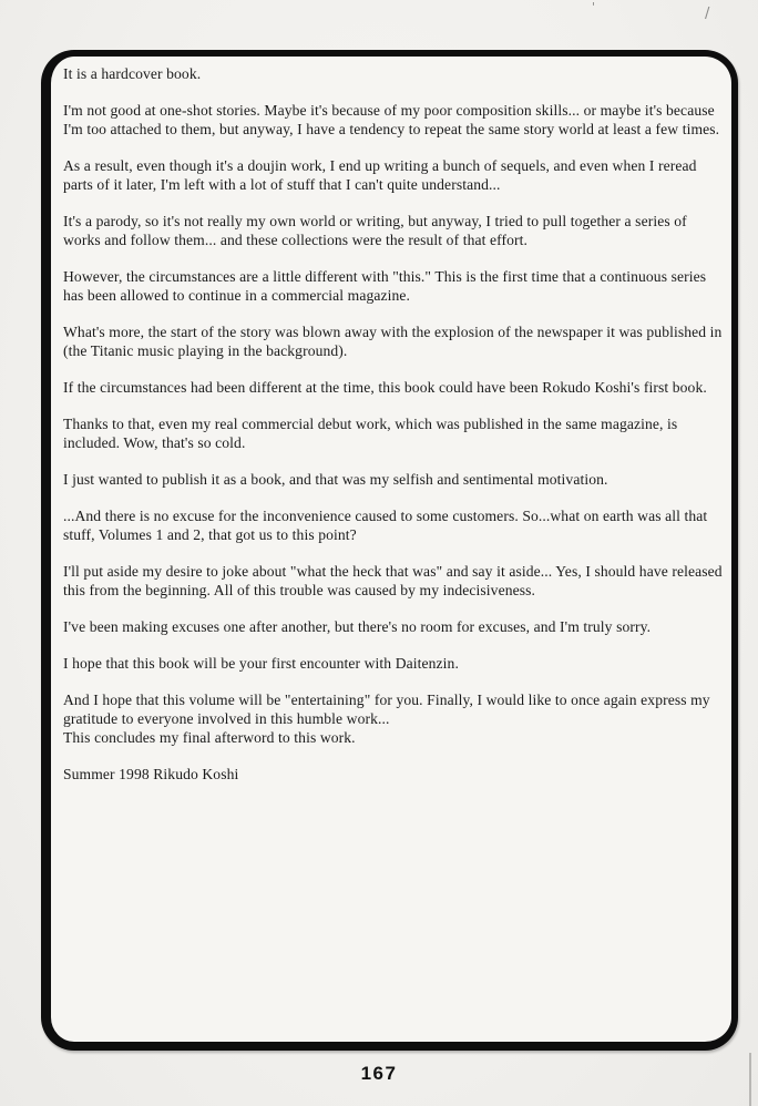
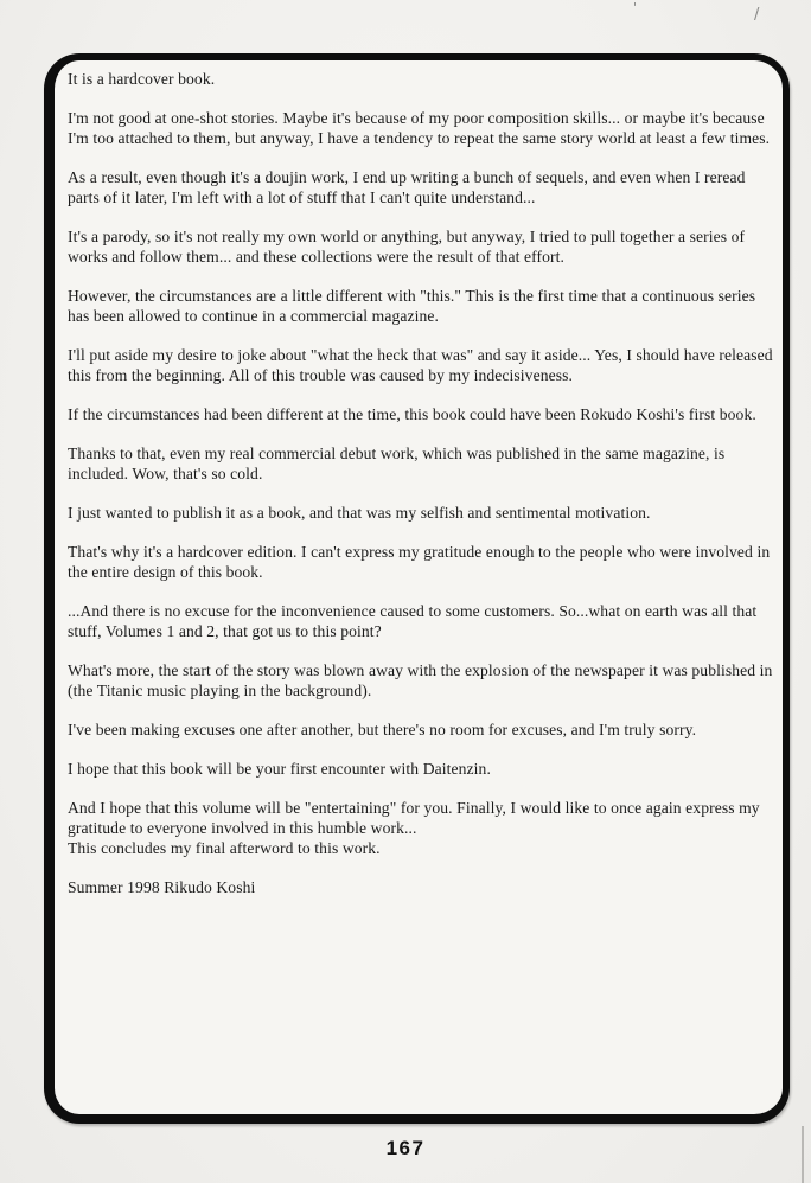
  '
  /
  It is a hardcover book.
  I'm not good at one-shot stories. Maybe it's because of my poor composition skills... or maybe it's because I'm too attached to them, but anyway, I have a tendency to repeat the same story world at least a few times.
  As a result, even though it's a doujin work, I end up writing a bunch of sequels, and even when I reread parts of it later, I'm left with a lot of stuff that I can't quite understand...
- It's a parody, so it's not really my own world or writing, but anyway, I tried to pull together a series of works and follow them... and these collections were the result of that effort.
+ It's a parody, so it's not really my own world or anything, but anyway, I tried to pull together a series of works and follow them... and these collections were the result of that effort.
  However, the circumstances are a little different with "this." This is the first time that a continuous series has been allowed to continue in a commercial magazine.
- What's more, the start of the story was blown away with the explosion of the newspaper it was published in (the Titanic music playing in the background).
+ I'll put aside my desire to joke about "what the heck that was" and say it aside... Yes, I should have released this from the beginning. All of this trouble was caused by my indecisiveness.
  If the circumstances had been different at the time, this book could have been Rokudo Koshi's first book.
  Thanks to that, even my real commercial debut work, which was published in the same magazine, is included. Wow, that's so cold.
  I just wanted to publish it as a book, and that was my selfish and sentimental motivation.
+ That's why it's a hardcover edition. I can't express my gratitude enough to the people who were involved in the entire design of this book.
  ...And there is no excuse for the inconvenience caused to some customers. So...what on earth was all that stuff, Volumes 1 and 2, that got us to this point?
- I'll put aside my desire to joke about "what the heck that was" and say it aside... Yes, I should have released this from the beginning. All of this trouble was caused by my indecisiveness.
+ What's more, the start of the story was blown away with the explosion of the newspaper it was published in (the Titanic music playing in the background).
  I've been making excuses one after another, but there's no room for excuses, and I'm truly sorry.
  I hope that this book will be your first encounter with Daitenzin.
  And I hope that this volume will be "entertaining" for you. Finally, I would like to once again express my gratitude to everyone involved in this humble work...
  This concludes my final afterword to this work.
  Summer 1998 Rikudo Koshi
  167
